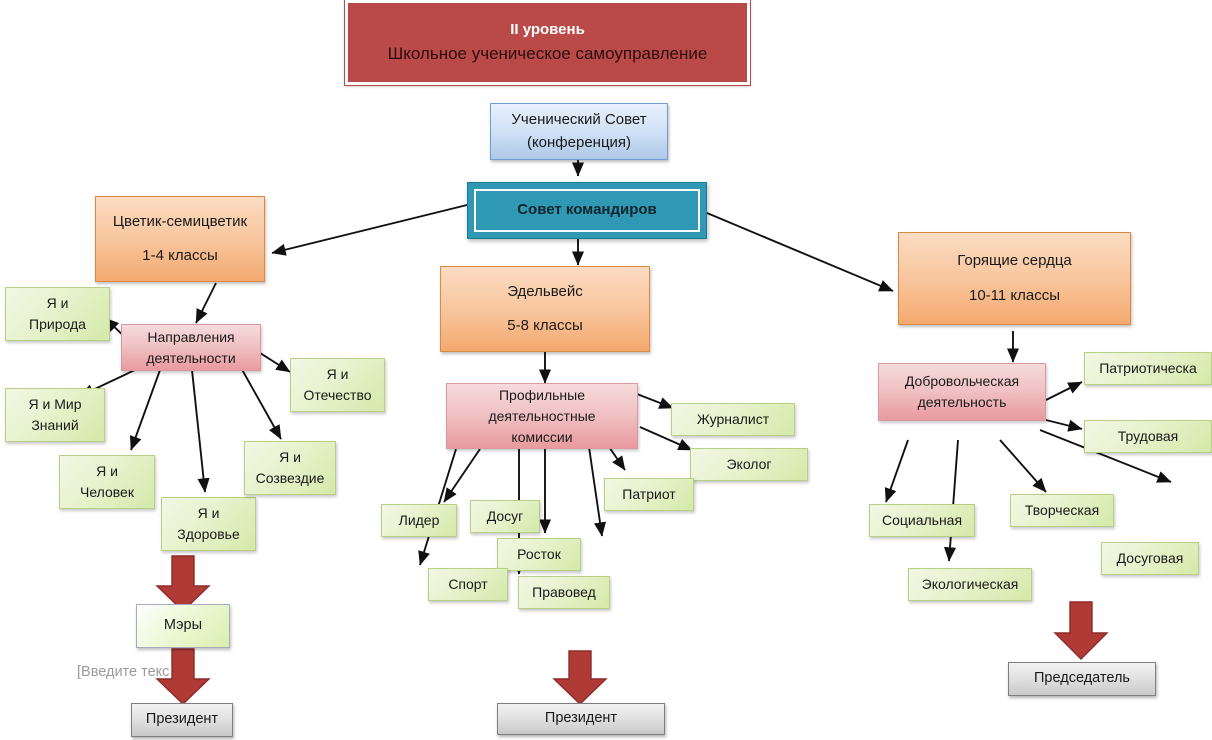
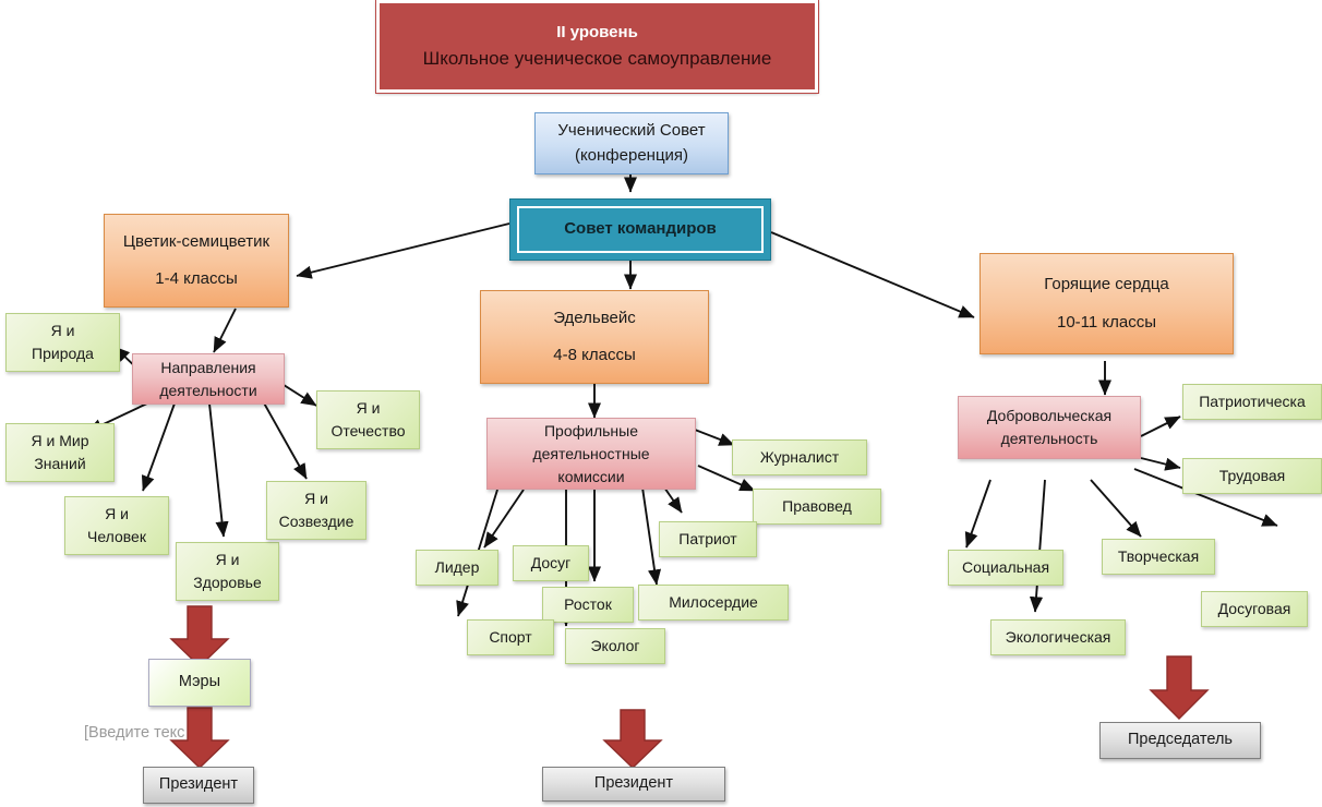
  II уровень
  Школьное ученическое самоуправление
  Ученический Совет
  (конференция)
  Совет командиров
  Цветик-семицветик
  1-4 классы
  Эдельвейс
- 5-8 классы
+ 4-8 классы
  Горящие сердца
  10-11 классы
  Направления
  деятельности
  Профильные
  деятельностные
  комиссии
  Добровольческая
  деятельность
  Я и
  Природа
  Я и Мир
  Знаний
  Я и
  Человек
  Я и
  Здоровье
  Я и
  Созвездие
  Я и
  Отечество
  Журналист
- Эколог
+ Правовед
  Патриот
+ Милосердие
  Лидер
  Досуг
  Росток
  Спорт
- Правовед
+ Эколог
  Патриотическа
  Трудовая
  Творческая
  Досуговая
  Социальная
  Экологическая
  Мэры
  Президент
  Президент
  Председатель
  [Введите текс
